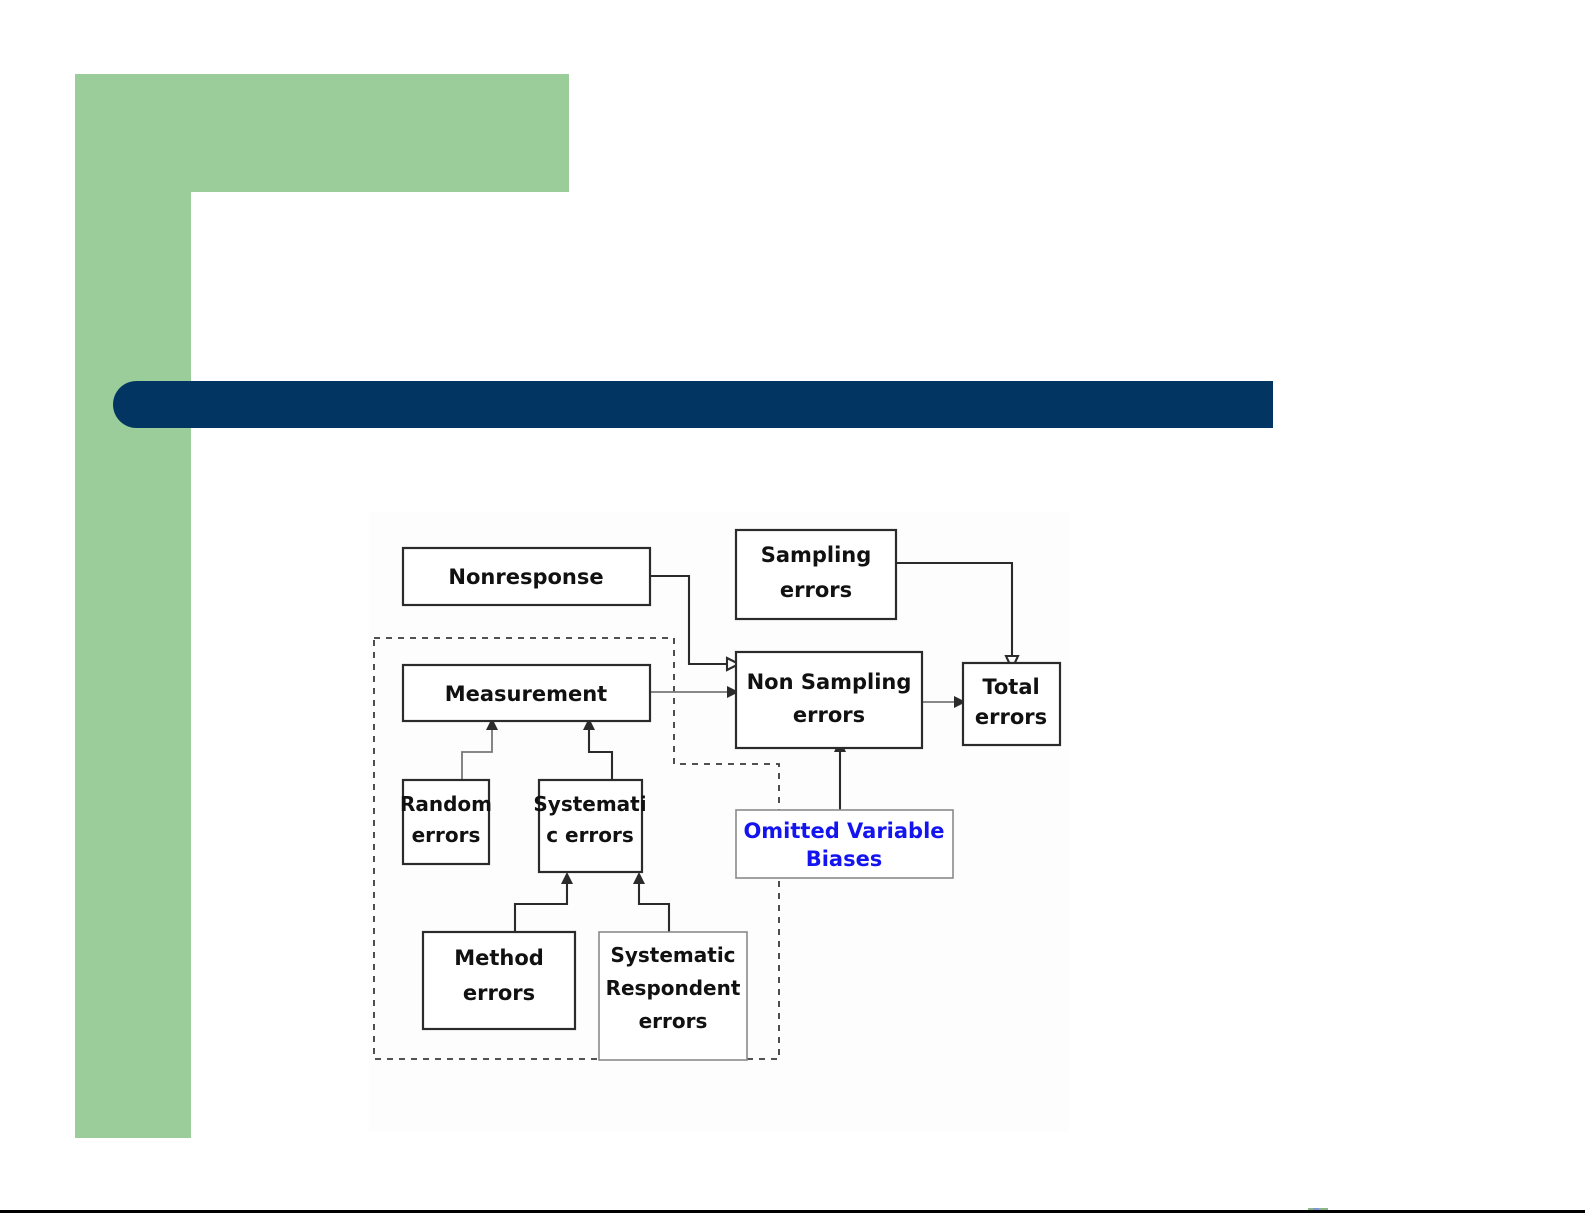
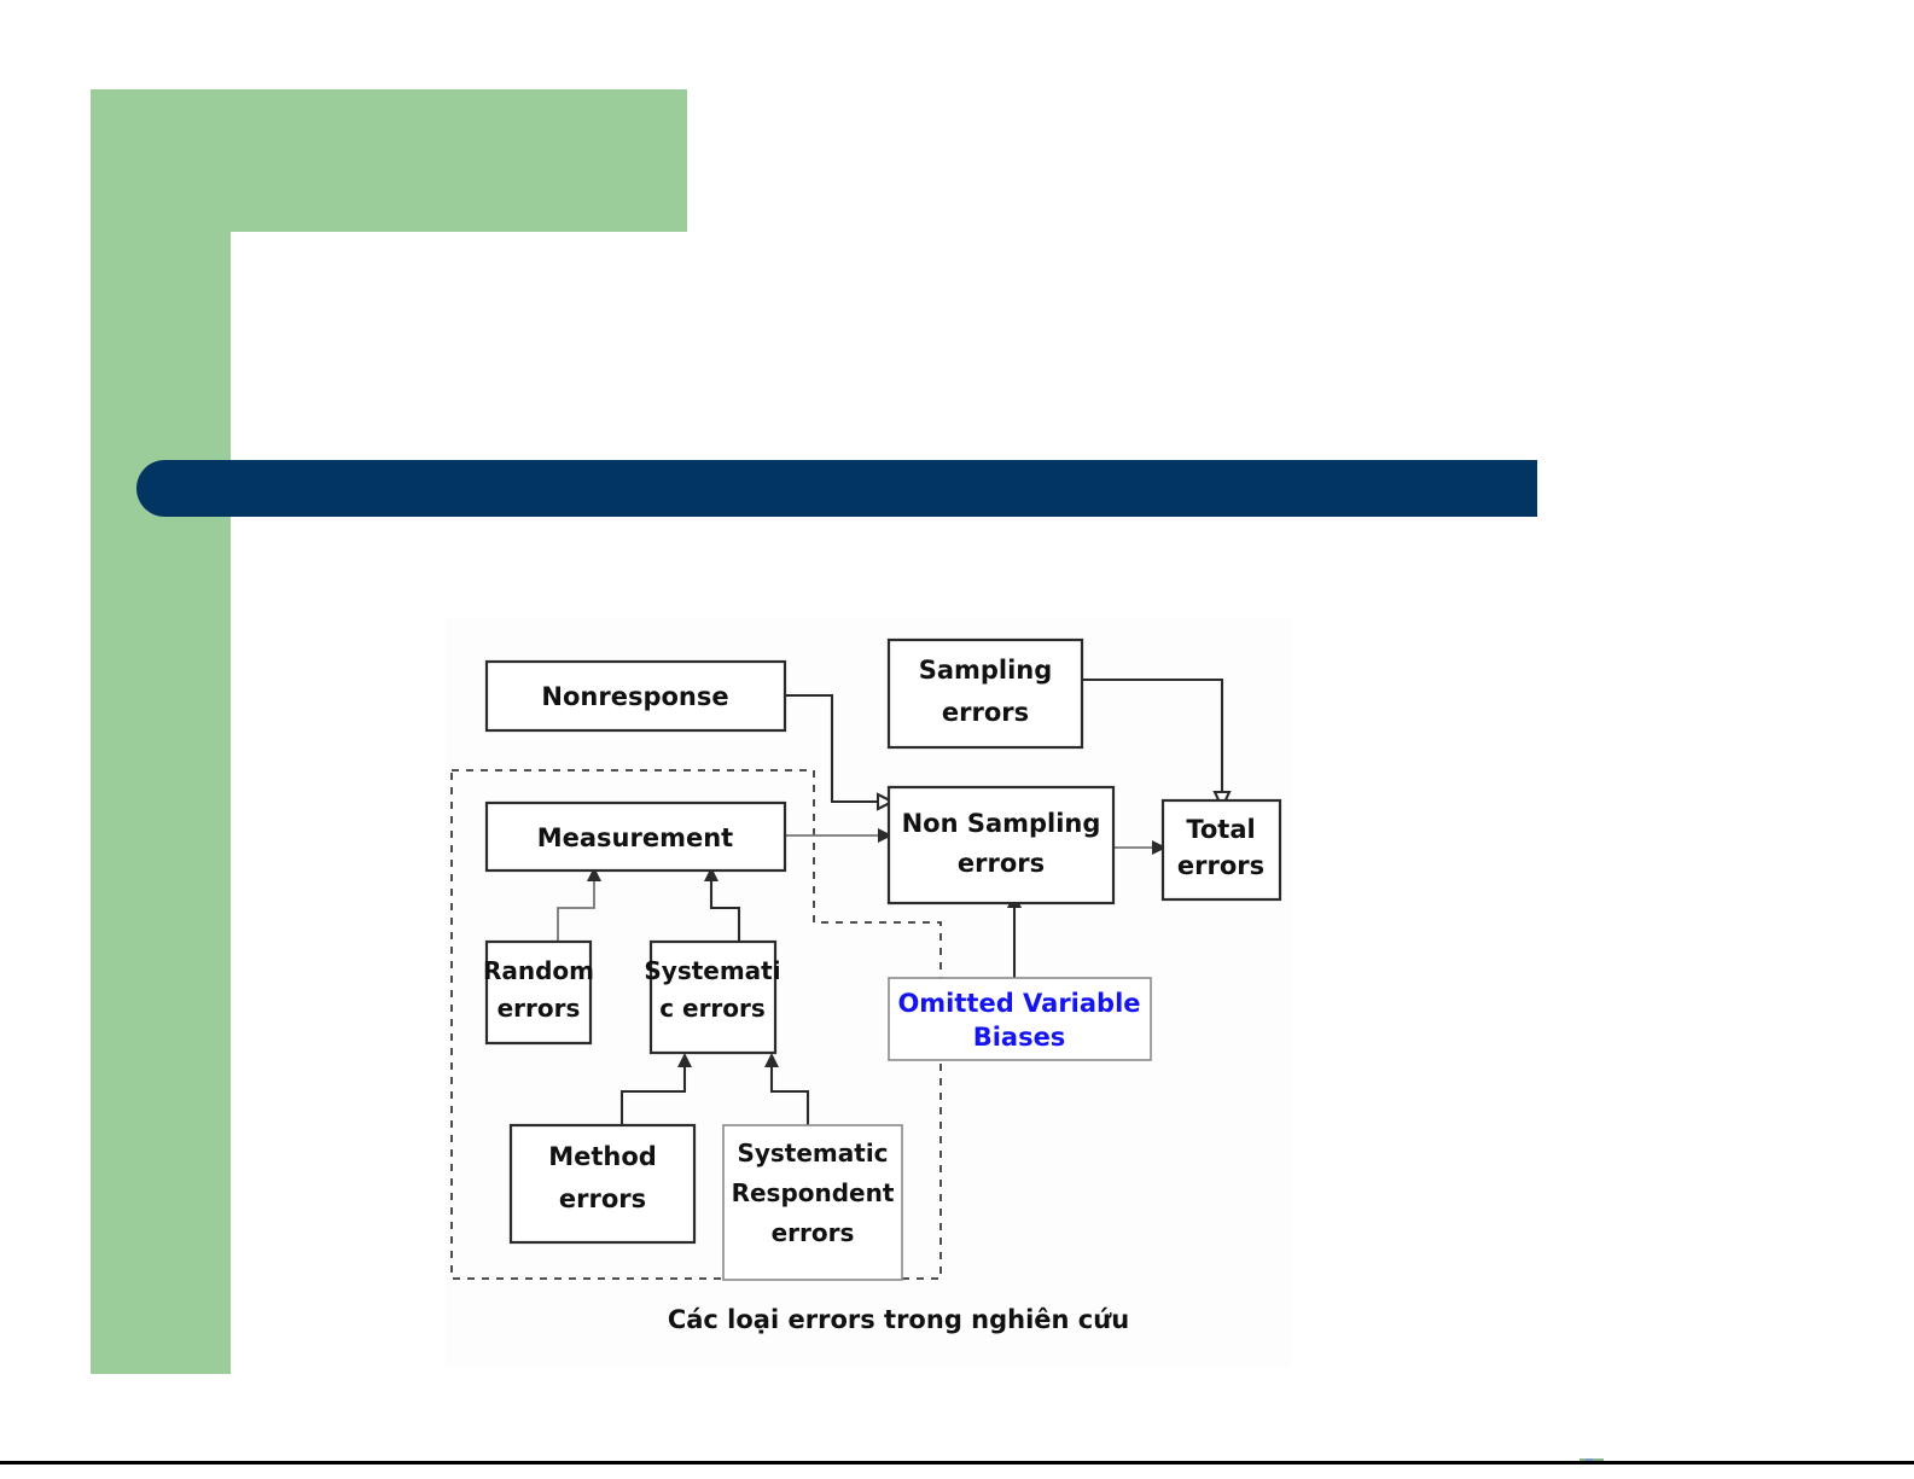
  Nonresponse
  Sampling
  errors
  Measurement
  Non Sampling
  errors
  Total
  errors
  Random
  errors
  Systemati
  c errors
  Omitted Variable
  Biases
  Method
  errors
  Systematic
  Respondent
  errors
+ Các loại errors trong nghiên cứu
